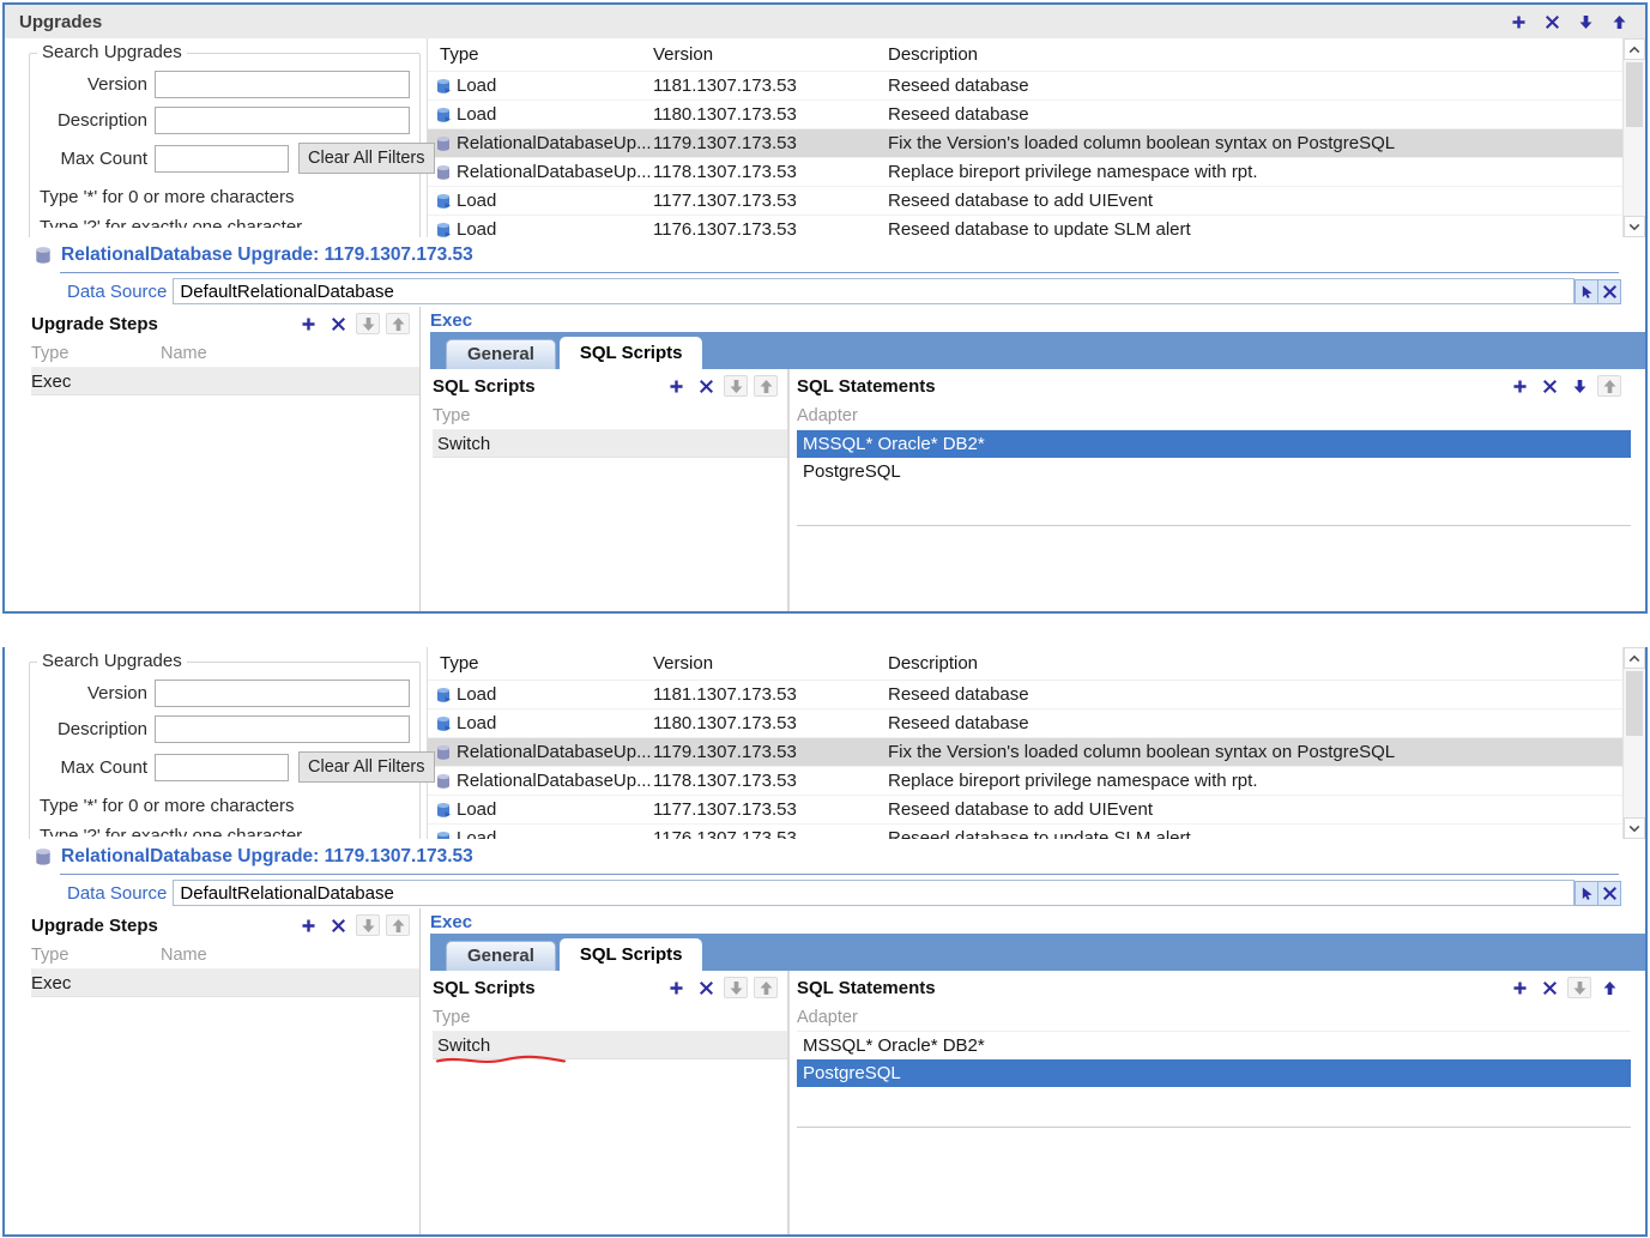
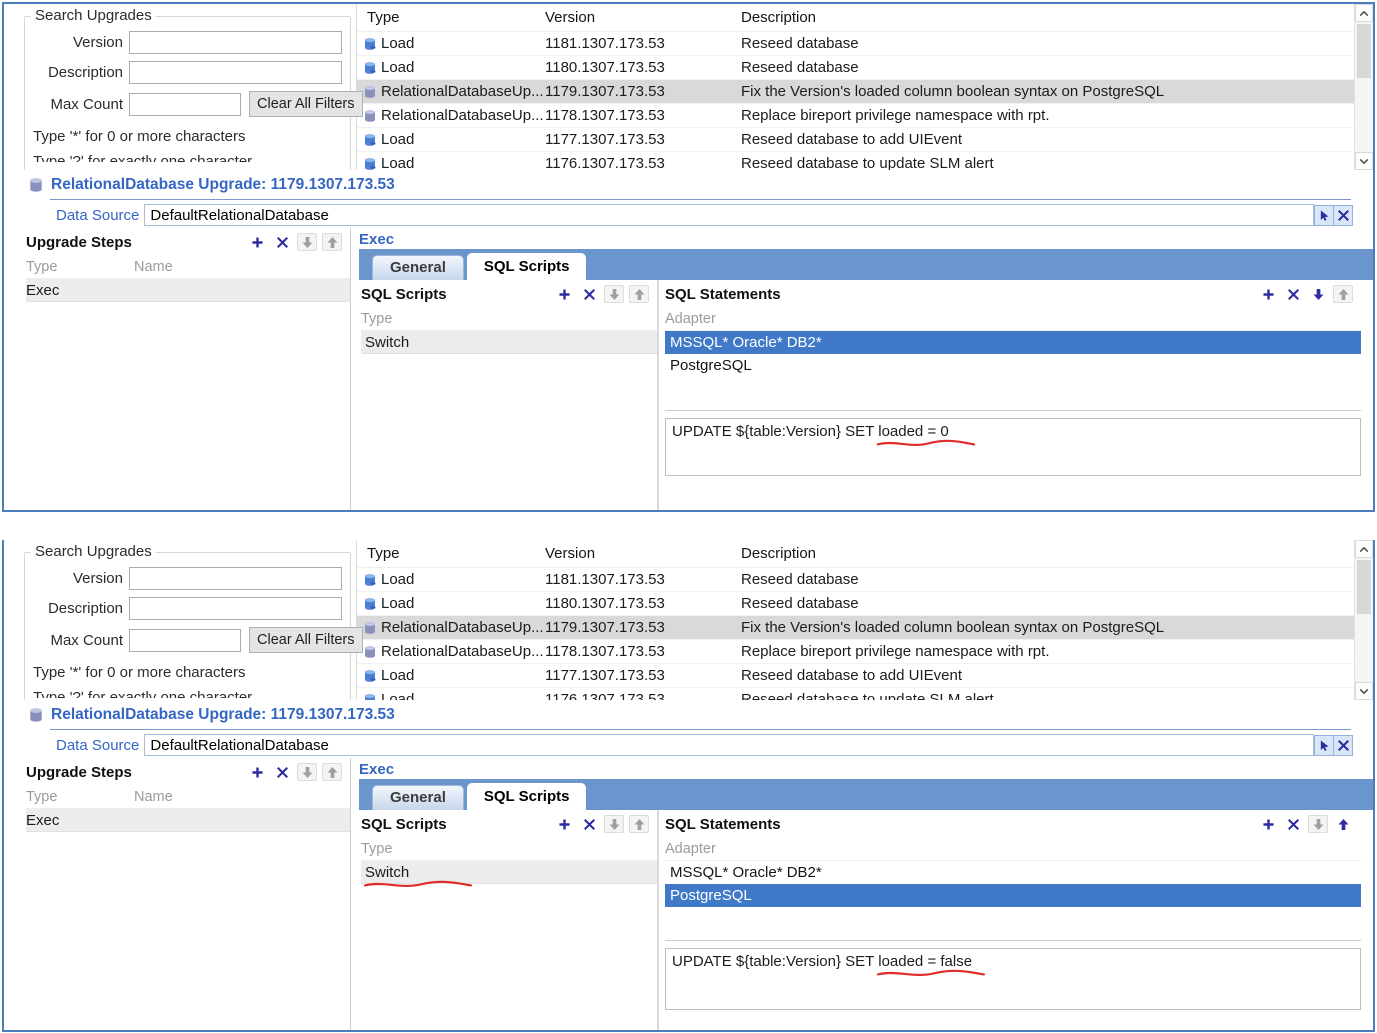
- Upgrades
  Search Upgrades
  Version
  Description
  Max Count
  Clear All Filters
  Type '*' for 0 or more characters
  Type '?' for exactly one character
  Type
  Version
  Description
  Load
  1181.1307.173.53
  Reseed database
  Load
  1180.1307.173.53
  Reseed database
  RelationalDatabaseUp...
  1179.1307.173.53
  Fix the Version's loaded column boolean syntax on PostgreSQL
  RelationalDatabaseUp...
  1178.1307.173.53
  Replace bireport privilege namespace with rpt.
  Load
  1177.1307.173.53
  Reseed database to add UIEvent
  Load
  1176.1307.173.53
  Reseed database to update SLM alert
  RelationalDatabase Upgrade: 1179.1307.173.53
  Data Source
  DefaultRelationalDatabase
  Upgrade Steps
  Type
  Name
  Exec
  Exec
  General
  SQL Scripts
  SQL Scripts
  Type
  Switch
  SQL Statements
  Adapter
  MSSQL* Oracle* DB2*
  PostgreSQL
+ UPDATE ${table:Version} SET loaded = 0
  Search Upgrades
  Version
  Description
  Max Count
  Clear All Filters
  Type '*' for 0 or more characters
  Type '?' for exactly one character
  Type
  Version
  Description
  Load
  1181.1307.173.53
  Reseed database
  Load
  1180.1307.173.53
  Reseed database
  RelationalDatabaseUp...
  1179.1307.173.53
  Fix the Version's loaded column boolean syntax on PostgreSQL
  RelationalDatabaseUp...
  1178.1307.173.53
  Replace bireport privilege namespace with rpt.
  Load
  1177.1307.173.53
  Reseed database to add UIEvent
  Load
  1176.1307.173.53
  Reseed database to update SLM alert
  RelationalDatabase Upgrade: 1179.1307.173.53
  Data Source
  DefaultRelationalDatabase
  Upgrade Steps
  Type
  Name
  Exec
  Exec
  General
  SQL Scripts
  SQL Scripts
  Type
  Switch
  SQL Statements
  Adapter
  MSSQL* Oracle* DB2*
  PostgreSQL
+ UPDATE ${table:Version} SET loaded = false
